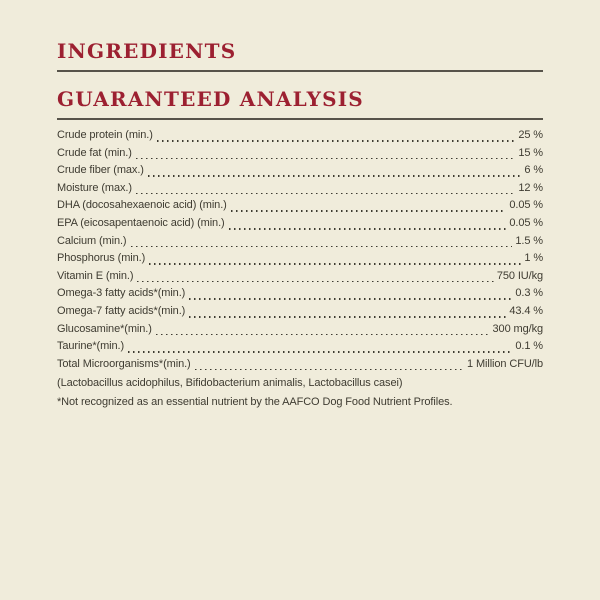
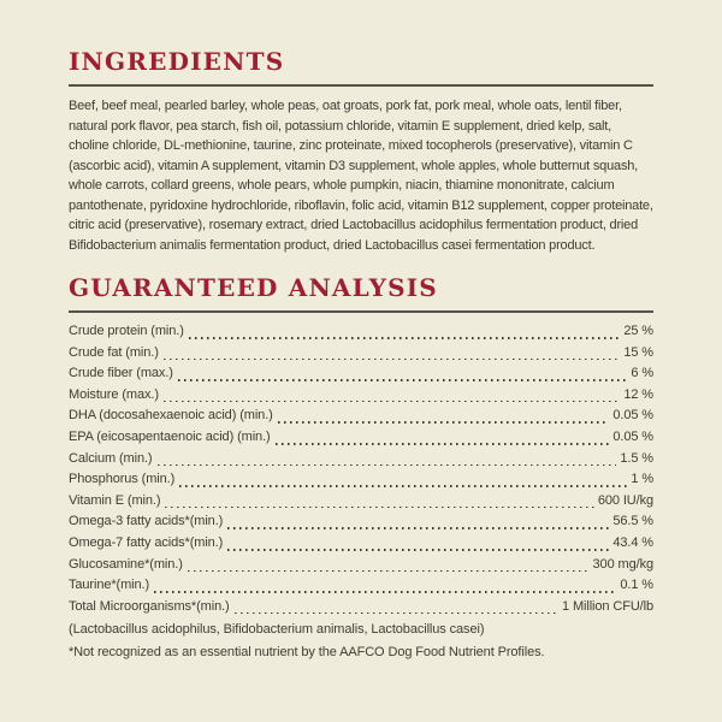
  INGREDIENTS
+ Beef, beef meal, pearled barley, whole peas, oat groats, pork fat, pork meal, whole oats, lentil fiber, natural pork flavor, pea starch, fish oil, potassium chloride, vitamin E supplement, dried kelp, salt, choline chloride, DL-methionine, taurine, zinc proteinate, mixed tocopherols (preservative), vitamin C (ascorbic acid), vitamin A supplement, vitamin D3 supplement, whole apples, whole butternut squash, whole carrots, collard greens, whole pears, whole pumpkin, niacin, thiamine mononitrate, calcium pantothenate, pyridoxine hydrochloride, riboflavin, folic acid, vitamin B12 supplement, copper proteinate, citric acid (preservative), rosemary extract, dried Lactobacillus acidophilus fermentation product, dried Bifidobacterium animalis fermentation product, dried Lactobacillus casei fermentation product.
  GUARANTEED ANALYSIS
  Crude protein (min.)
  25 %
  Crude fat (min.)
  15 %
  Crude fiber (max.)
  6 %
  Moisture (max.)
  12 %
  DHA (docosahexaenoic acid) (min.)
  0.05 %
  EPA (eicosapentaenoic acid) (min.)
  0.05 %
  Calcium (min.)
  1.5 %
  Phosphorus (min.)
  1 %
  Vitamin E (min.)
- 750 IU/kg
+ 600 IU/kg
  Omega-3 fatty acids*(min.)
- 0.3 %
+ 56.5 %
  Omega-7 fatty acids*(min.)
  43.4 %
  Glucosamine*(min.)
  300 mg/kg
  Taurine*(min.)
  0.1 %
  Total Microorganisms*(min.)
  1 Million CFU/lb
  (Lactobacillus acidophilus, Bifidobacterium animalis, Lactobacillus casei)
  *Not recognized as an essential nutrient by the AAFCO Dog Food Nutrient Profiles.
